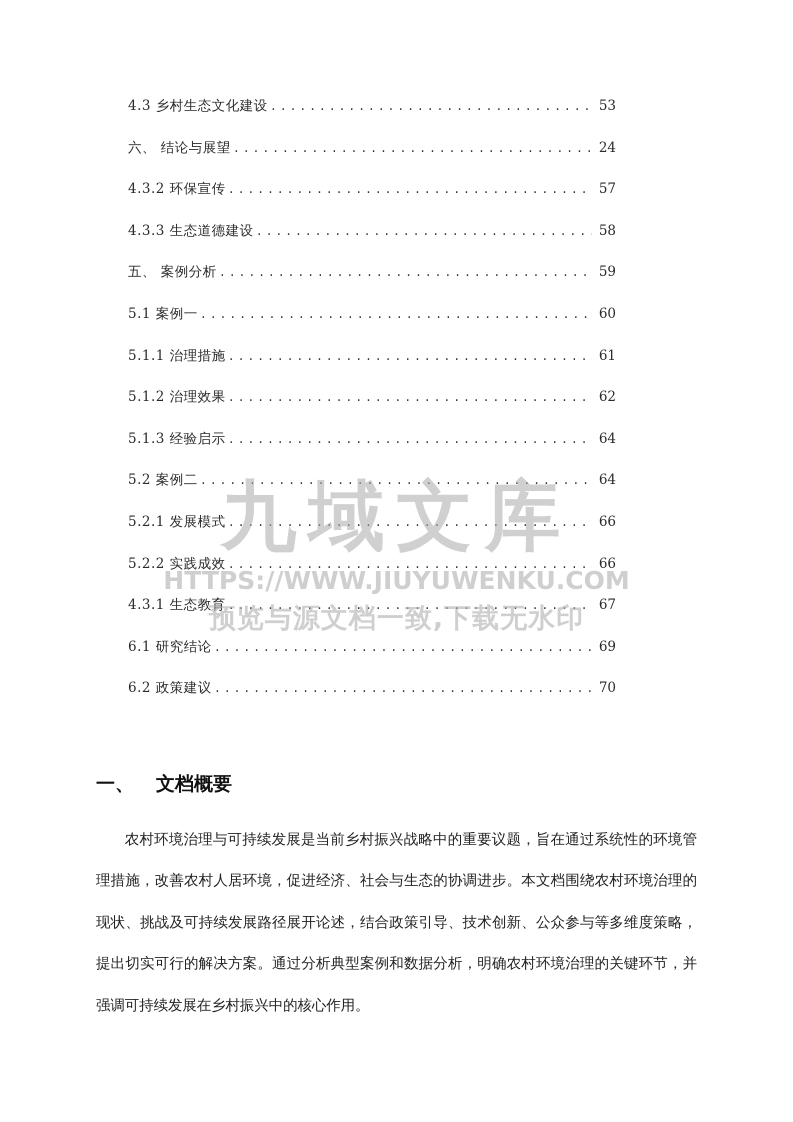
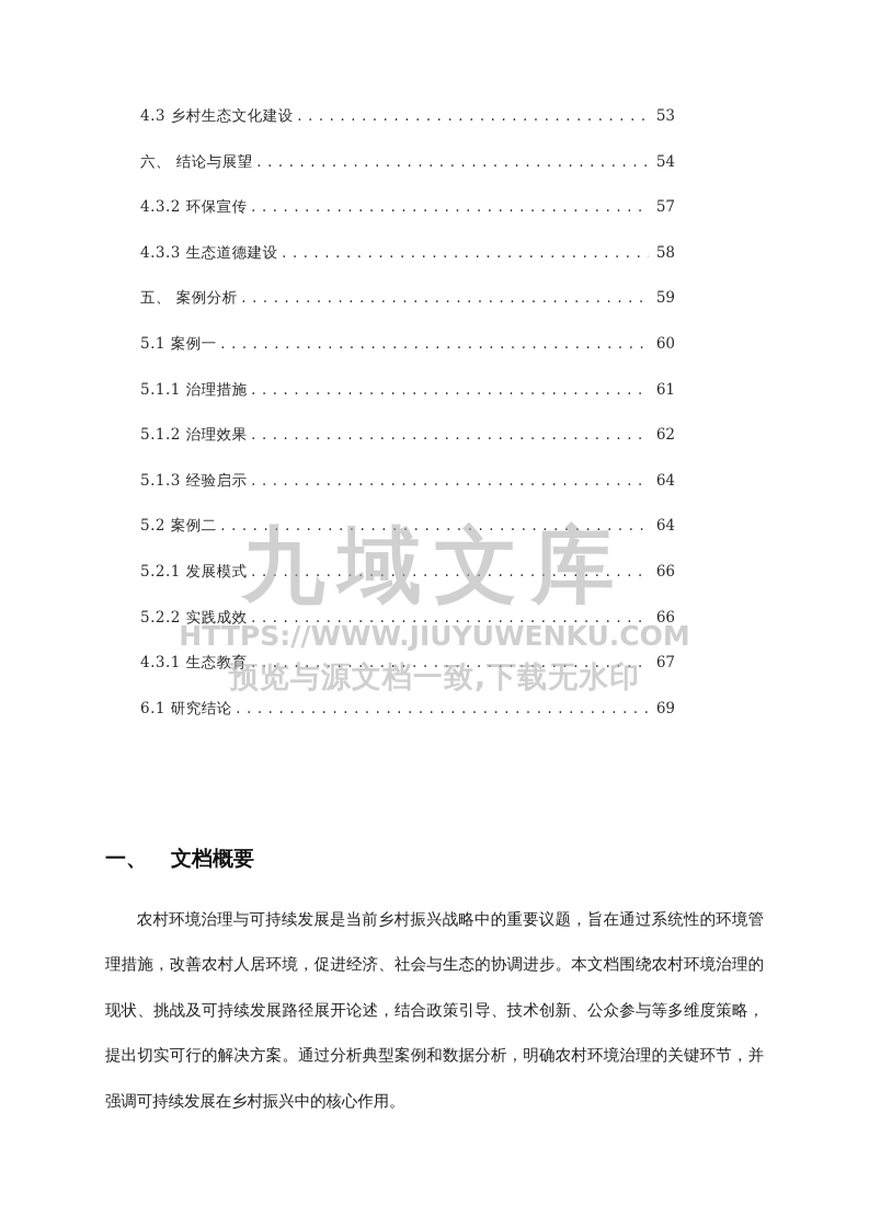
  4.3 乡村生态文化建设
  53
  六、 结论与展望
- 24
+ 54
  4.3.2 环保宣传
  57
  4.3.3 生态道德建设
  58
  五、 案例分析
  59
  5.1 案例一
  60
  5.1.1 治理措施
  61
  5.1.2 治理效果
  62
  5.1.3 经验启示
  64
  5.2 案例二
  64
  5.2.1 发展模式
  66
  5.2.2 实践成效
  66
  4.3.1 生态教育
  67
  6.1 研究结论
  69
- 6.2 政策建议
- 70
  一、 文档概要
  农村环境治理与可持续发展是当前乡村振兴战略中的重要议题，旨在通过系统性的环境管理措施，改善农村人居环境，促进经济、社会与生态的协调进步。本文档围绕农村环境治理的现状、挑战及可持续发展路径展开论述，结合政策引导、技术创新、公众参与等多维度策略，提出切实可行的解决方案。通过分析典型案例和数据分析，明确农村环境治理的关键环节，并强调可持续发展在乡村振兴中的核心作用。
  九域文库
  HTTPS://WWW.JIUYUWENKU.COM
  预览与源文档一致,下载无水印
